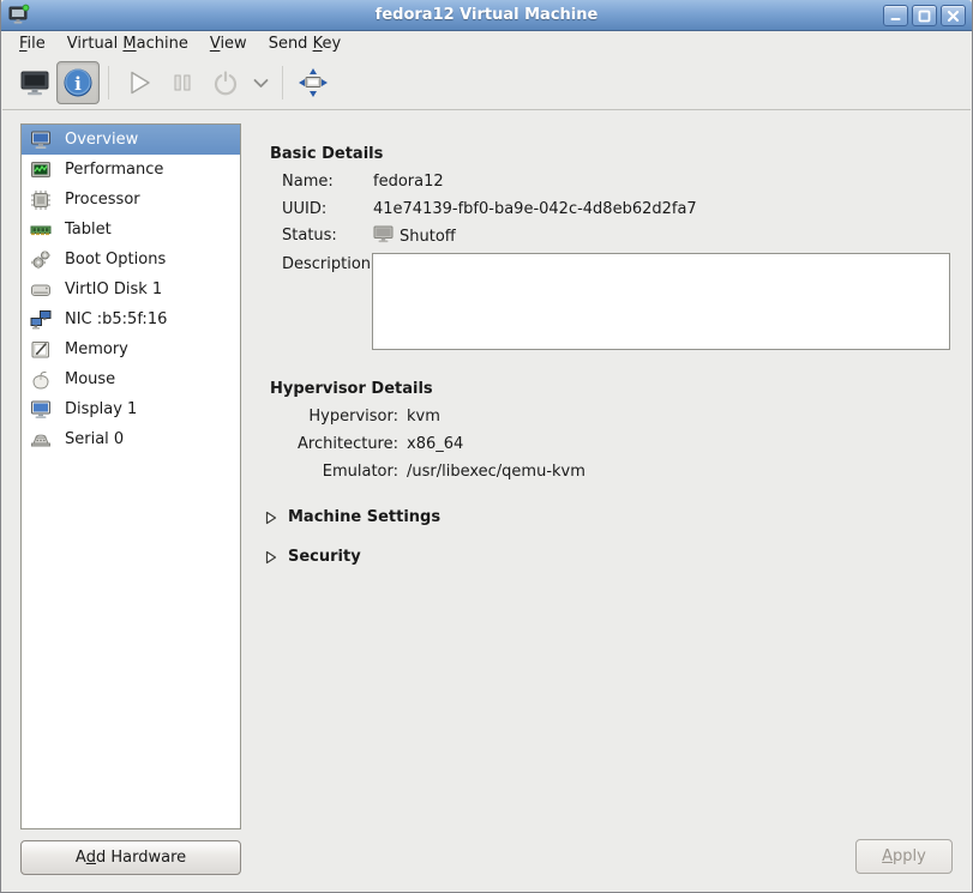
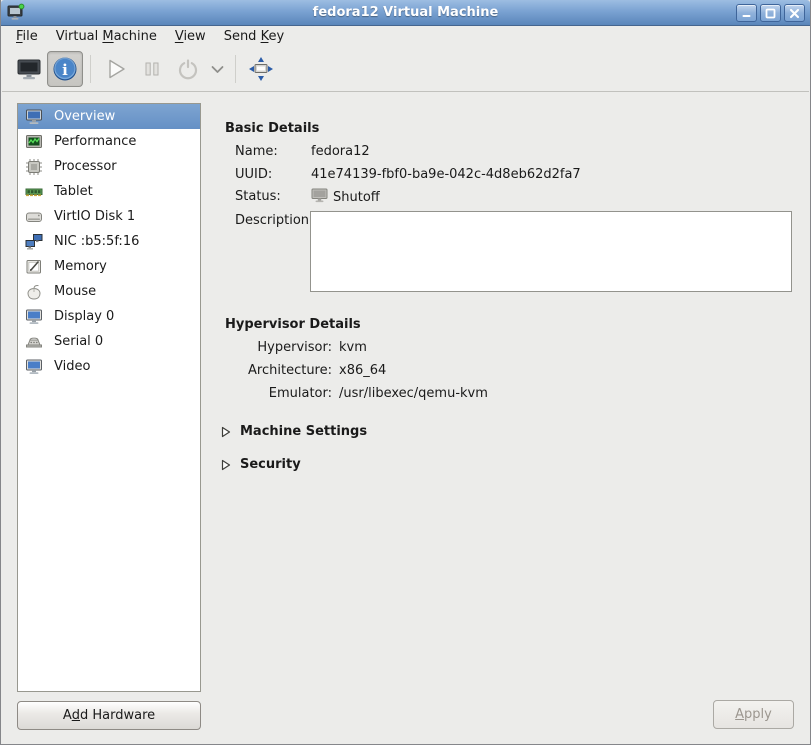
  fedora12 Virtual Machine
  File
  Virtual Machine
  View
  Send Key
  i
  Overview
  Performance
  Processor
  Tablet
- Boot Options
  VirtIO Disk 1
  NIC :b5:5f:16
  Memory
  Mouse
- Display 1
+ Display 0
  Serial 0
+ Video
  A
  d
  d Hardware
  Basic Details
  Name:
  fedora12
  UUID:
  41e74139-fbf0-ba9e-042c-4d8eb62d2fa7
  Status:
  Shutoff
  Description
  Hypervisor Details
  Hypervisor:
  kvm
  Architecture:
  x86_64
  Emulator:
  /usr/libexec/qemu-kvm
  Machine Settings
  Security
  A
  pply
